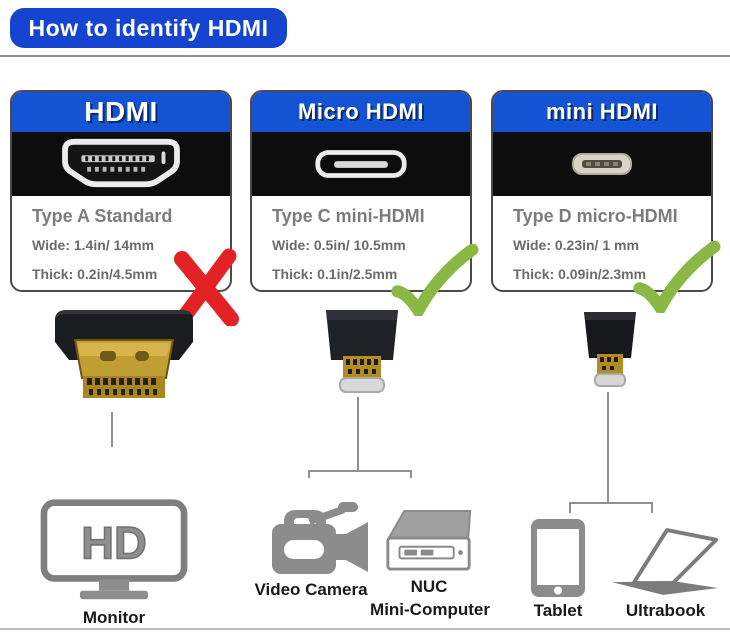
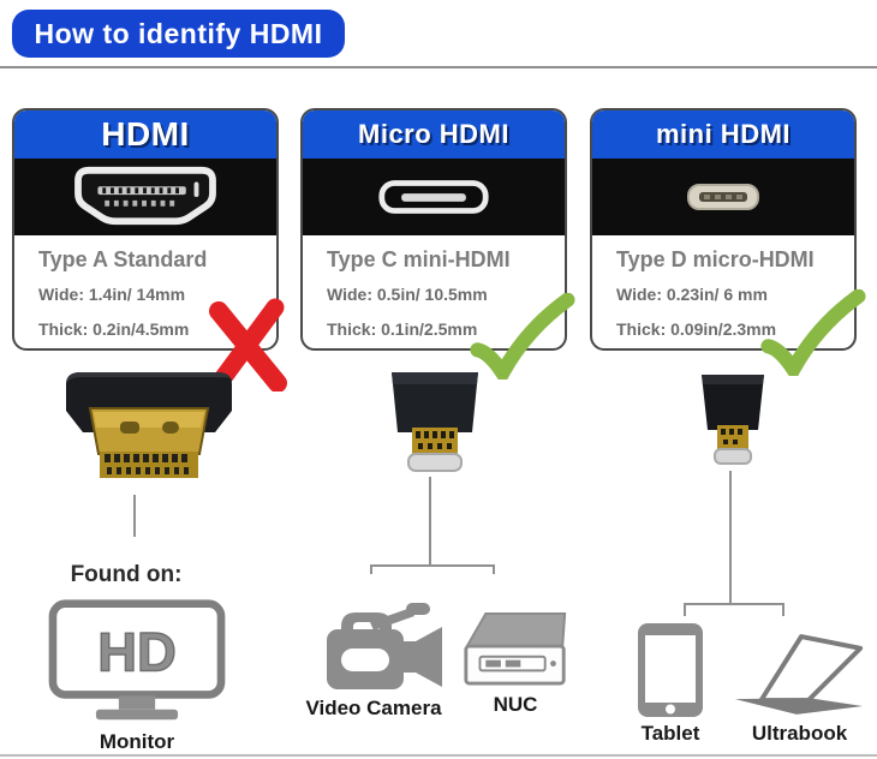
  How to identify HDMI
  HDMI
  Type A Standard
  Wide: 1.4in/ 14mm
  Thick: 0.2in/4.5mm
  Micro HDMI
  Type C mini-HDMI
  Wide: 0.5in/ 10.5mm
  Thick: 0.1in/2.5mm
  mini HDMI
  Type D micro-HDMI
- Wide: 0.23in/ 1 mm
+ Wide: 0.23in/ 6 mm
  Thick: 0.09in/2.3mm
+ Found on:
  HD
  Monitor
  Video Camera
  NUC
- Mini-Computer
  Tablet
  Ultrabook
